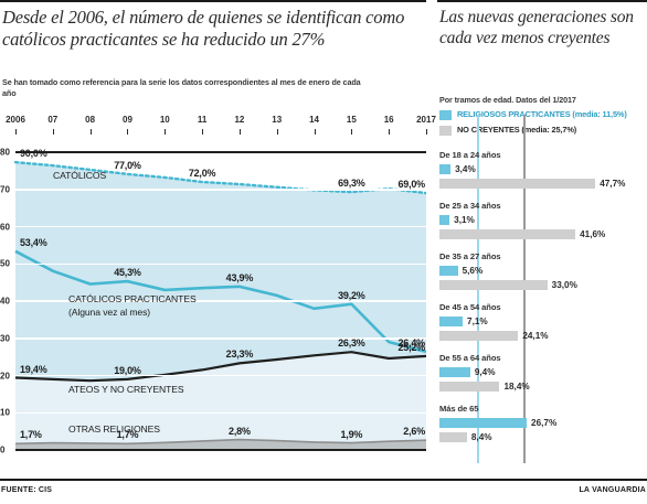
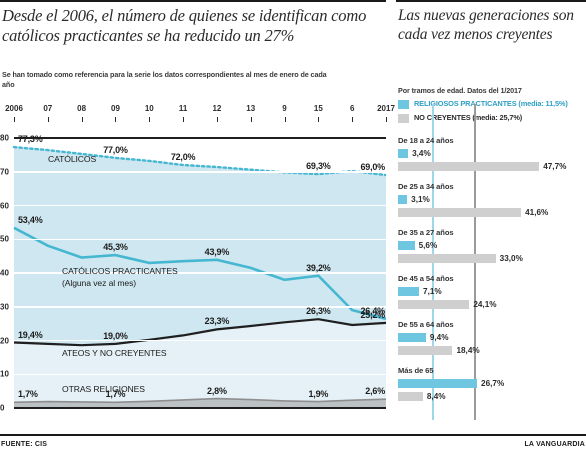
  Desde el 2006, el número de quienes se identifican como católicos practicantes se ha reducido un 27%
  Se han tomado como referencia para la serie los datos correspondientes al mes de enero de cada año
  2006
  07
  08
  09
  10
  11
  12
  13
- 14
+ 9
  15
- 16
+ 6
  2017
  0
  10
  20
  30
  40
  50
  60
  70
  80
- 90,0%
+ 77,3%
  77,0%
  72,0%
  69,3%
  69,0%
  53,4%
  45,3%
  43,9%
  39,2%
  26,4%
  19,4%
  19,0%
  23,3%
  26,3%
  25,2%
  1,7%
  1,7%
  2,8%
  1,9%
  2,6%
  CATÓLICOS
  CATÓLICOS PRACTICANTES
  (Alguna vez al mes)
  ATEOS Y NO CREYENTES
  OTRAS RELIGIONES
  Las nuevas generaciones son cada vez menos creyentes
  Por tramos de edad. Datos del 1/2017
  RELIIOSOS PRACTICANTES (media: 11,5%)
  NO CREYENTESmedia: 25,7%)
  De 18 a 24 años
  3,4%
  47,7%
  De 25 a 34 años
  3,1%
  41,6%
  De 35 a 27 años
  5,6%
  33,0%
  De 45 a 54 años
  7,1%
  24,1%
  De 55 a 64 años
  9,4%
  18,4%
  Más de 65
  26,7%
  8,4%
